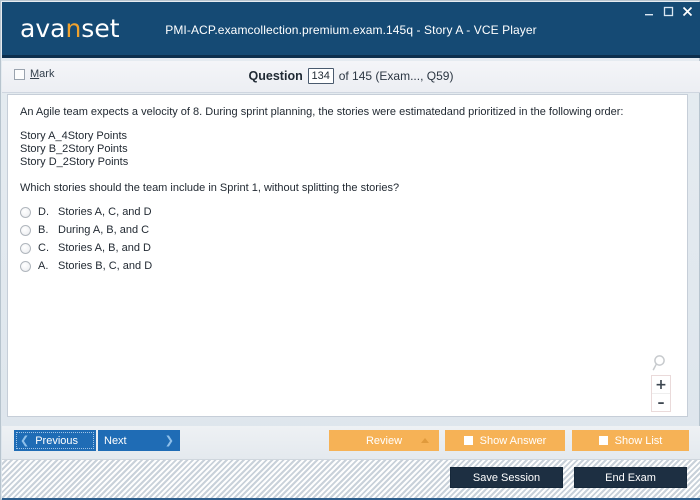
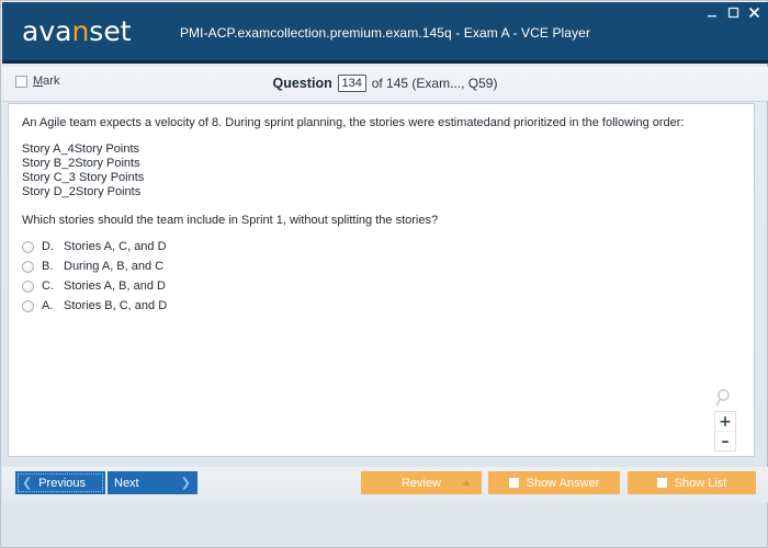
  avanset
- PMI-ACP.examcollection.premium.exam.145q - Story A - VCE Player
+ PMI-ACP.examcollection.premium.exam.145q - Exam A - VCE Player
  Mark
  Question
  134
  of 145 (Exam..., Q59)
  An Agile team expects a velocity of 8. During sprint planning, the stories were estimatedand prioritized in the following order:
  Story A_4Story Points
  Story B_2Story Points
+ Story C_3 Story Points
  Story D_2Story Points
  Which stories should the team include in Sprint 1, without splitting the stories?
  D.
  Stories A, C, and D
  B.
  During A, B, and C
  C.
  Stories A, B, and D
  A.
  Stories B, C, and D
  +
  –
  ❮
  Previous
  Next
  ❯
  Review
  Show Answer
  Show List
- Save Session
- End Exam
